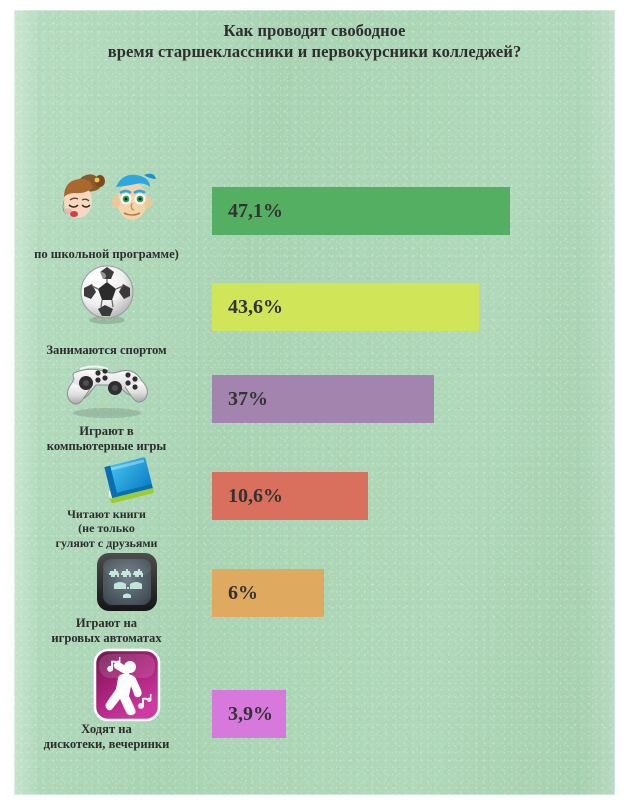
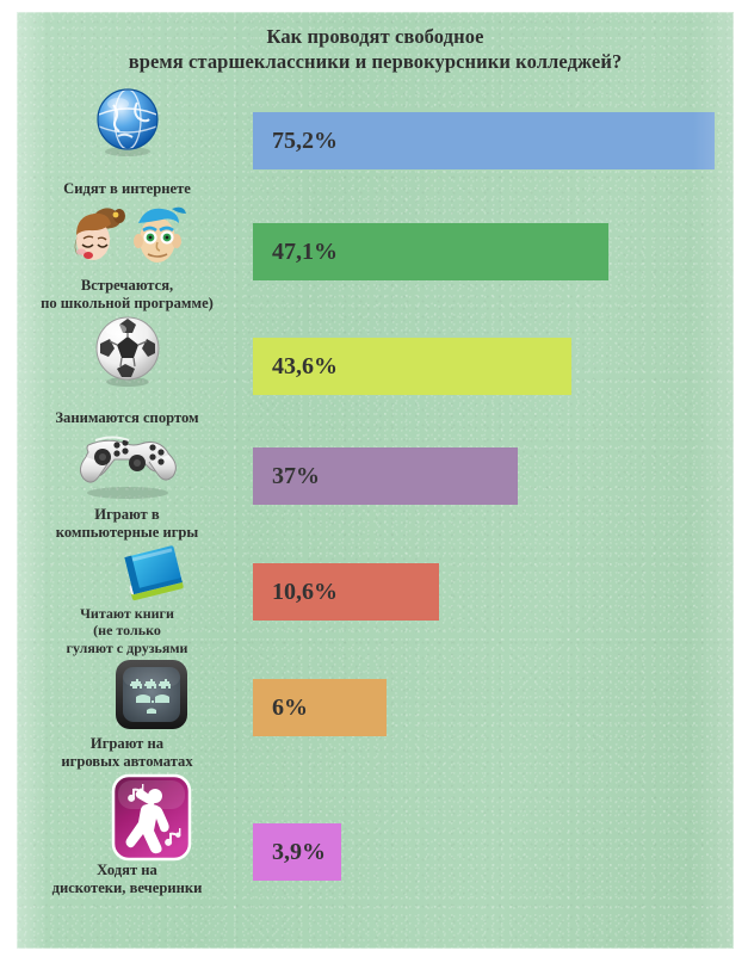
  Как проводят свободное
  время старшеклассники и первокурсники колледжей?
+ Сидят в интернете
+ 75,2%
+ Встречаются,
  по школьной программе)
  47,1%
  Занимаются спортом
  43,6%
  Играют в
  компьютерные игры
  37%
  Читают книги
  (не только
  гуляют с друзьями
  10,6%
  Играют на
  игровых автоматах
  6%
  Ходят на
  дискотеки, вечеринки
  3,9%
